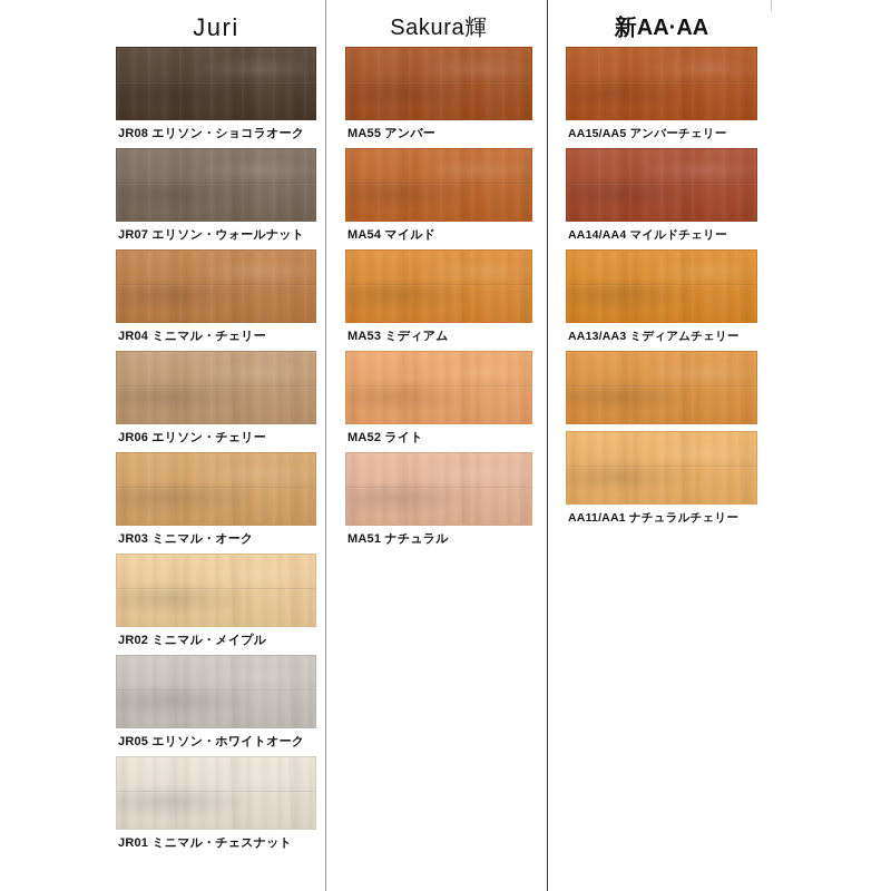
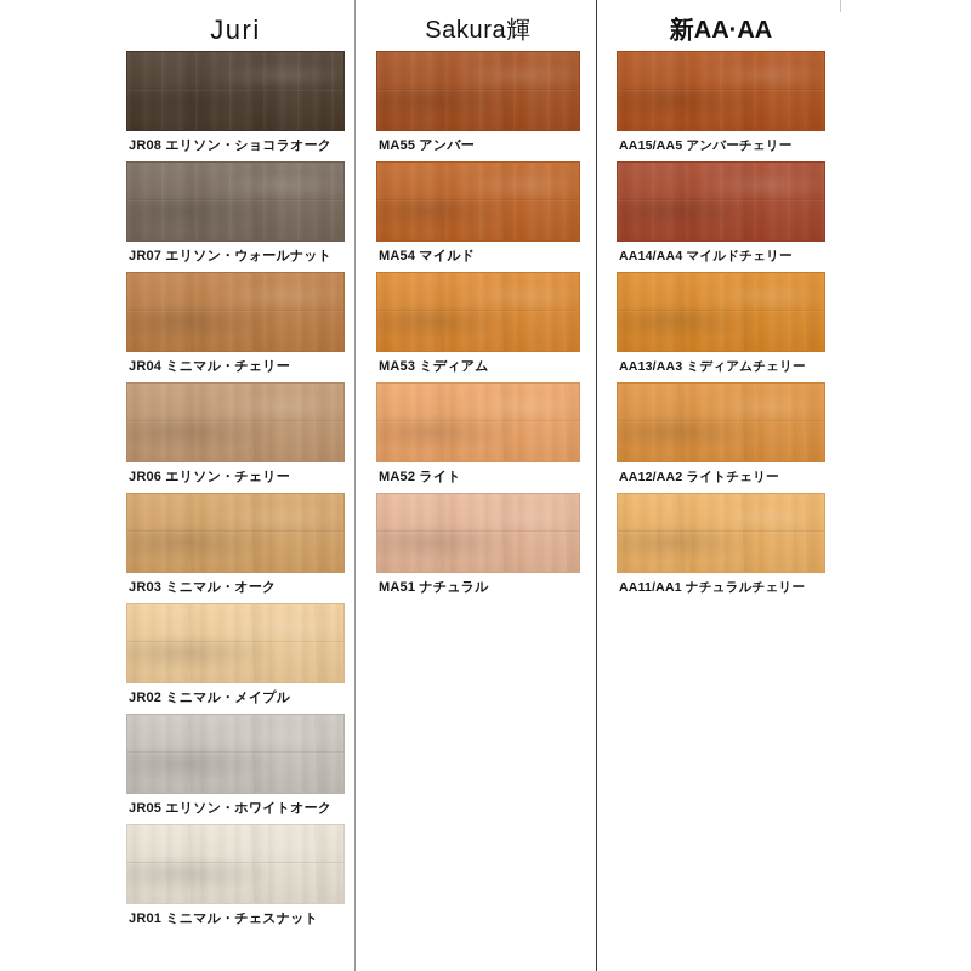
  Juri
  JR08 エリソン・ショコラオーク
  JR07 エリソン・ウォールナット
  JR04 ミニマル・チェリー
  JR06 エリソン・チェリー
  JR03 ミニマル・オーク
  JR02 ミニマル・メイプル
  JR05 エリソン・ホワイトオーク
  JR01 ミニマル・チェスナット
  Sakura輝
  MA55 アンバー
  MA54 マイルド
  MA53 ミディアム
  MA52 ライト
  MA51 ナチュラル
  新AA·AA
  AA15/AA5 アンバーチェリー
  AA14/AA4 マイルドチェリー
  AA13/AA3 ミディアムチェリー
+ AA12/AA2 ライトチェリー
  AA11/AA1 ナチュラルチェリー
